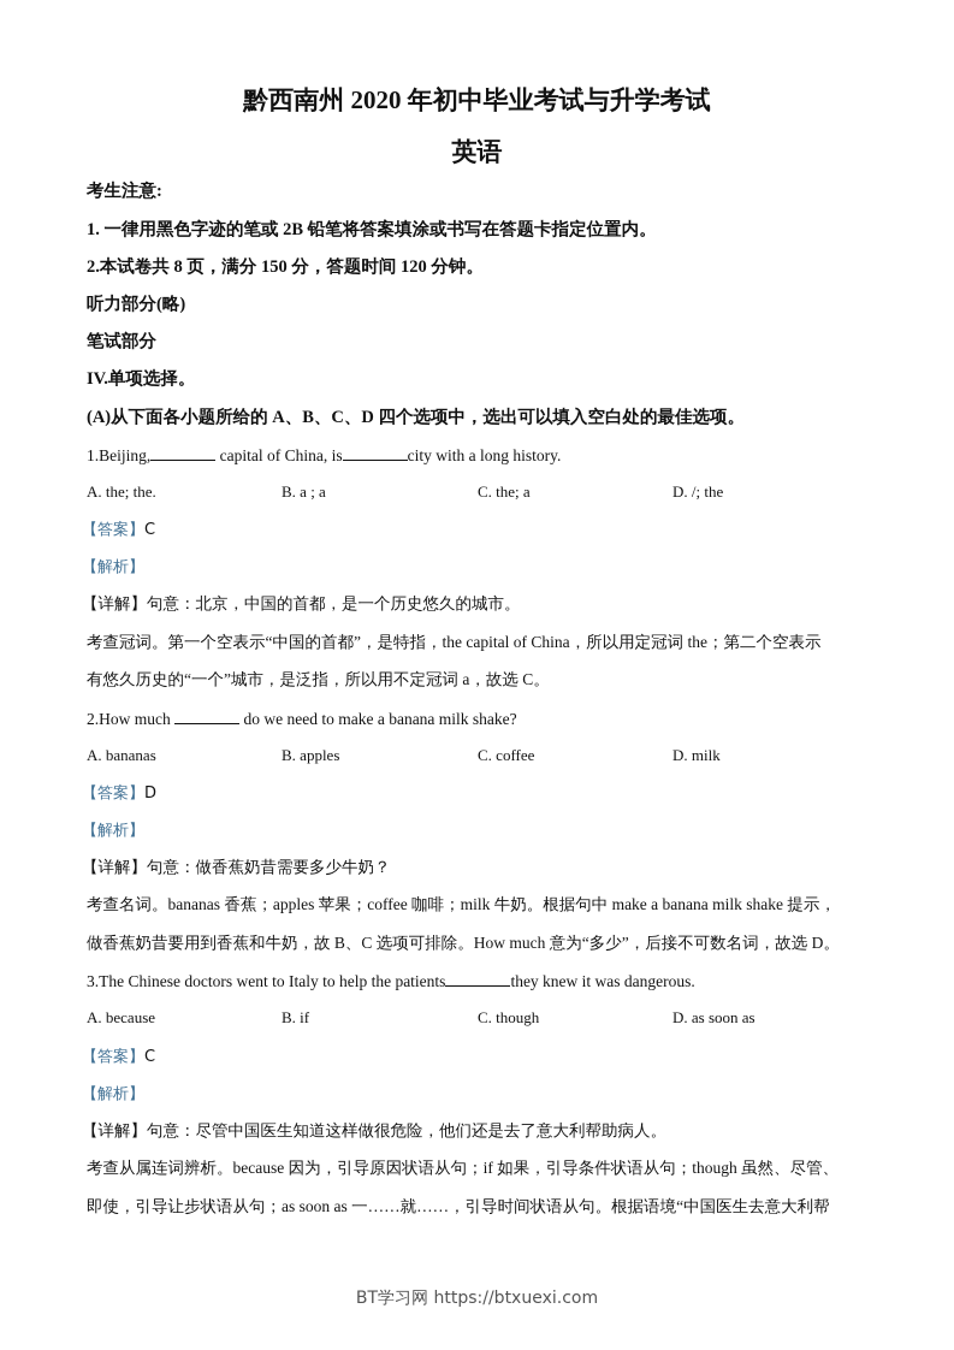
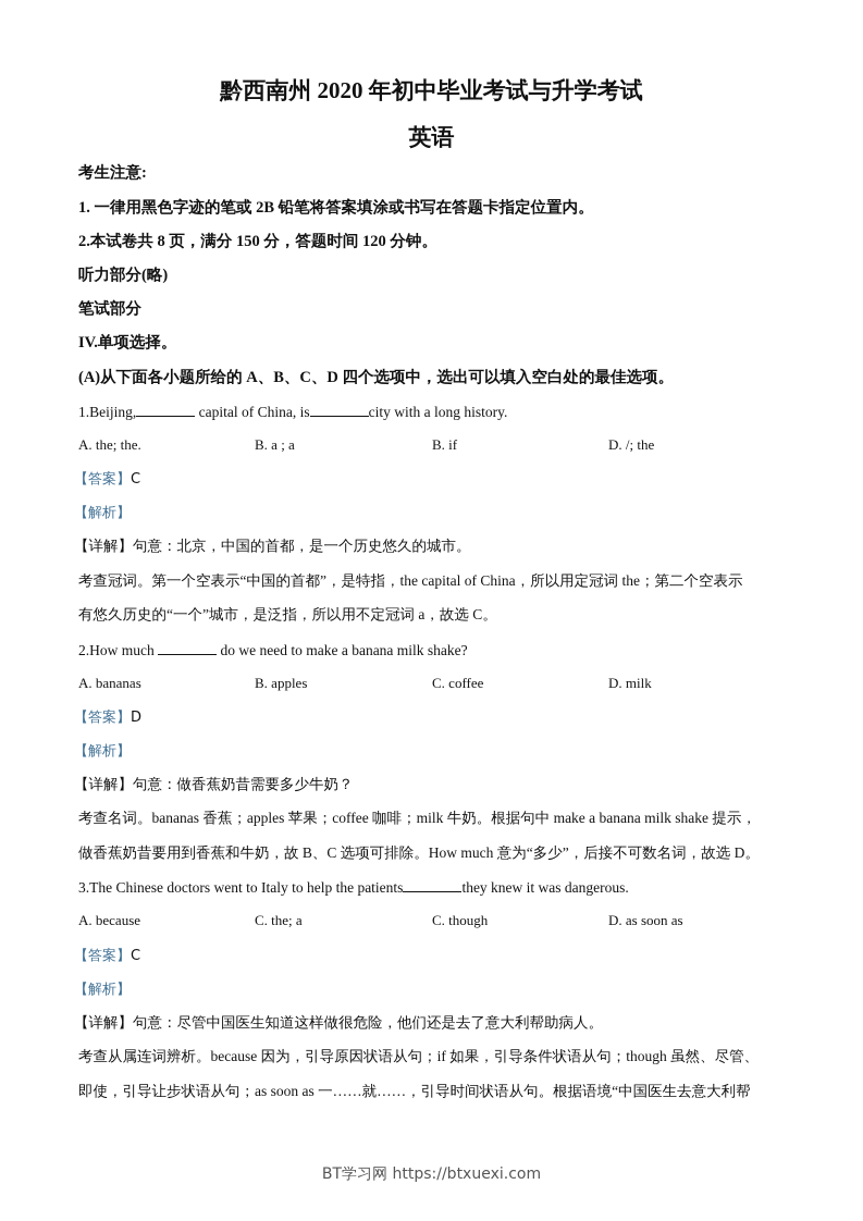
  黔西南州 2020 年初中毕业考试与升学考试
  英语
  考生注意:
  1. 一律用黑色字迹的笔或 2B 铅笔将答案填涂或书写在答题卡指定位置内。
  2.本试卷共 8 页，满分 150 分，答题时间 120 分钟。
  听力部分(略)
  笔试部分
  IV.单项选择。
  (A)从下面各小题所给的 A、B、C、D 四个选项中，选出可以填入空白处的最佳选项。
  1.Beijing, capital of China, is city with a long history.
  A. the; the.
  B. a ; a
- C. the; a
+ B. if
  D. /; the
  【答案】C
  【解析】
  【详解】句意：北京，中国的首都，是一个历史悠久的城市。
  考查冠词。第一个空表示“中国的首都”，是特指，the capital of China，所以用定冠词 the；第二个空表示
  有悠久历史的“一个”城市，是泛指，所以用不定冠词 a，故选 C。
  2.How much do we need to make a banana milk shake?
  A. bananas
  B. apples
  C. coffee
  D. milk
  【答案】D
  【解析】
  【详解】句意：做香蕉奶昔需要多少牛奶？
  考查名词。bananas 香蕉；apples 苹果；coffee 咖啡；milk 牛奶。根据句中 make a banana milk shake 提示，
  做香蕉奶昔要用到香蕉和牛奶，故 B、C 选项可排除。How much 意为“多少”，后接不可数名词，故选 D。
  3.The Chinese doctors went to Italy to help the patients they knew it was dangerous.
  A. because
- B. if
+ C. the; a
  C. though
  D. as soon as
  【答案】C
  【解析】
  【详解】句意：尽管中国医生知道这样做很危险，他们还是去了意大利帮助病人。
  考查从属连词辨析。because 因为，引导原因状语从句；if 如果，引导条件状语从句；though 虽然、尽管、
  即使，引导让步状语从句；as soon as 一……就……，引导时间状语从句。根据语境“中国医生去意大利帮
  BT学习网 https://btxuexi.com
